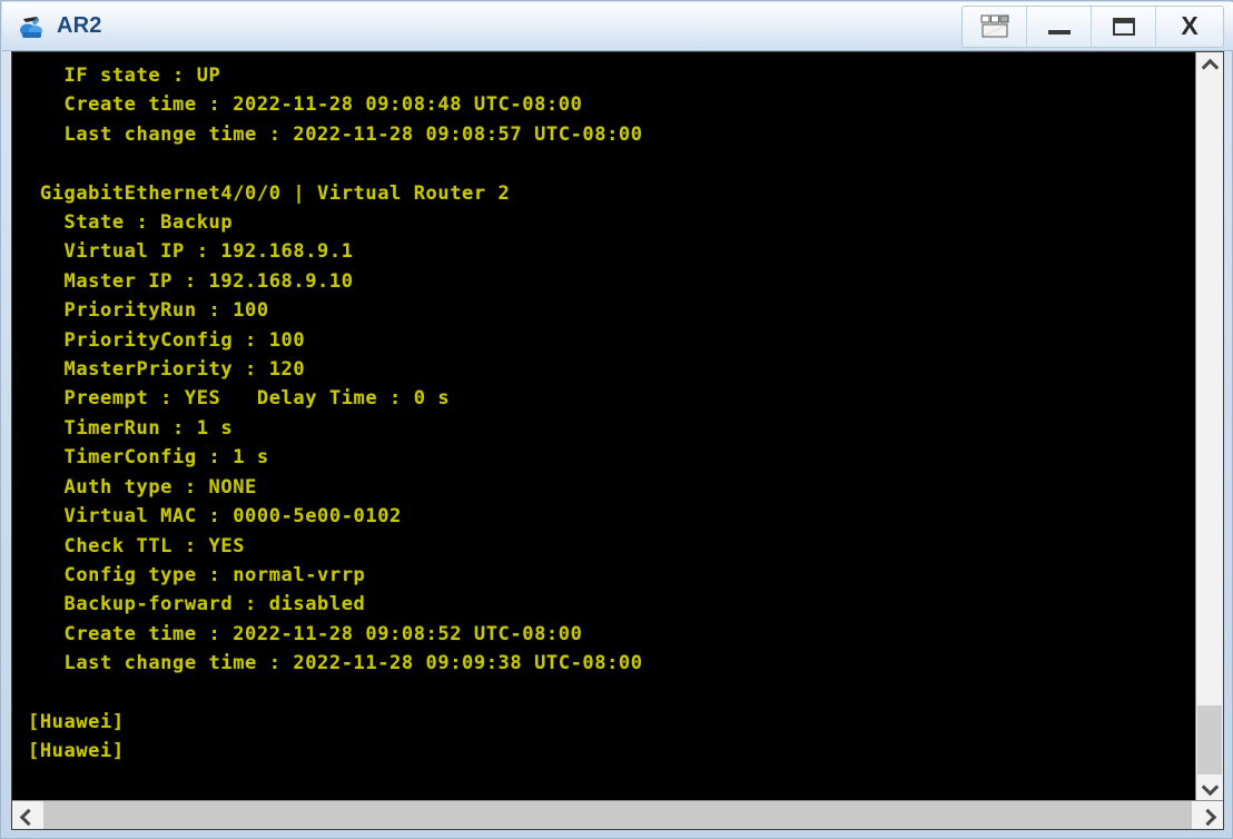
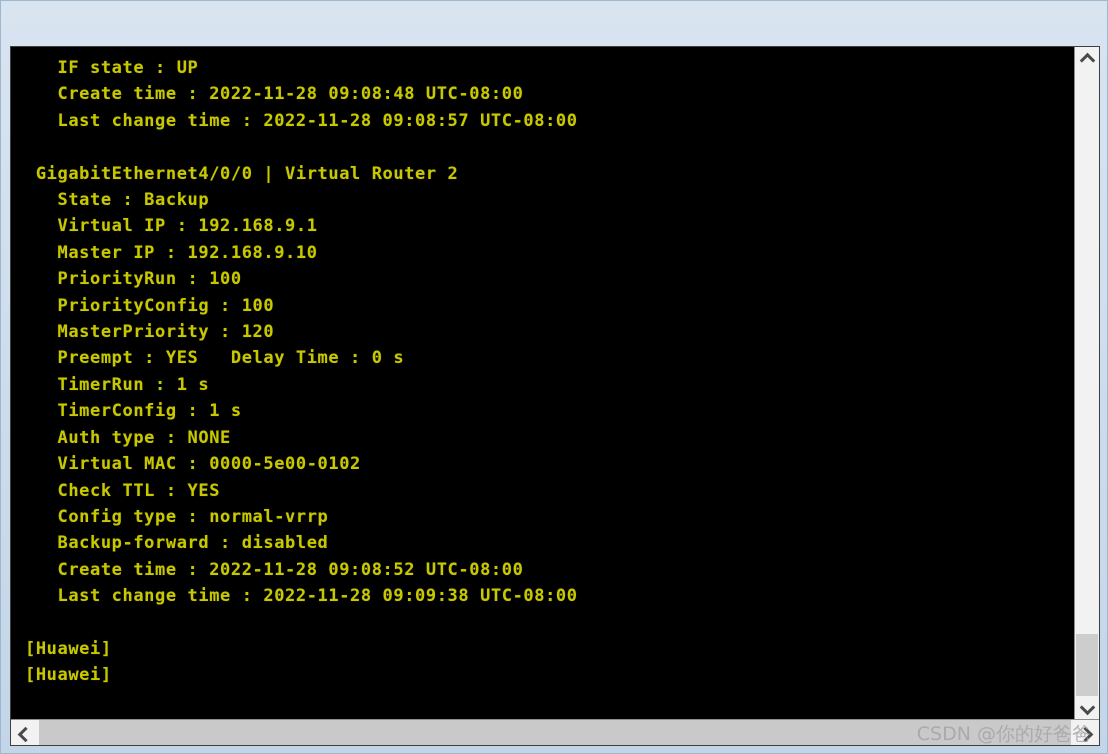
- AR2
- X
  IF state : UP
  Create time : 2022-11-28 09:08:48 UTC-08:00
  Last change time : 2022-11-28 09:08:57 UTC-08:00
  GigabitEthernet4/0/0 | Virtual Router 2
  State : Backup
  Virtual IP : 192.168.9.1
  Master IP : 192.168.9.10
  PriorityRun : 100
  PriorityConfig : 100
  MasterPriority : 120
  Preempt : YES Delay Time : 0 s
  TimerRun : 1 s
  TimerConfig : 1 s
  Auth type : NONE
  Virtual MAC : 0000-5e00-0102
  Check TTL : YES
  Config type : normal-vrrp
  Backup-forward : disabled
  Create time : 2022-11-28 09:08:52 UTC-08:00
  Last change time : 2022-11-28 09:09:38 UTC-08:00
  [Huawei]
  [Huawei]
+ CSDN @你的好爸爸
